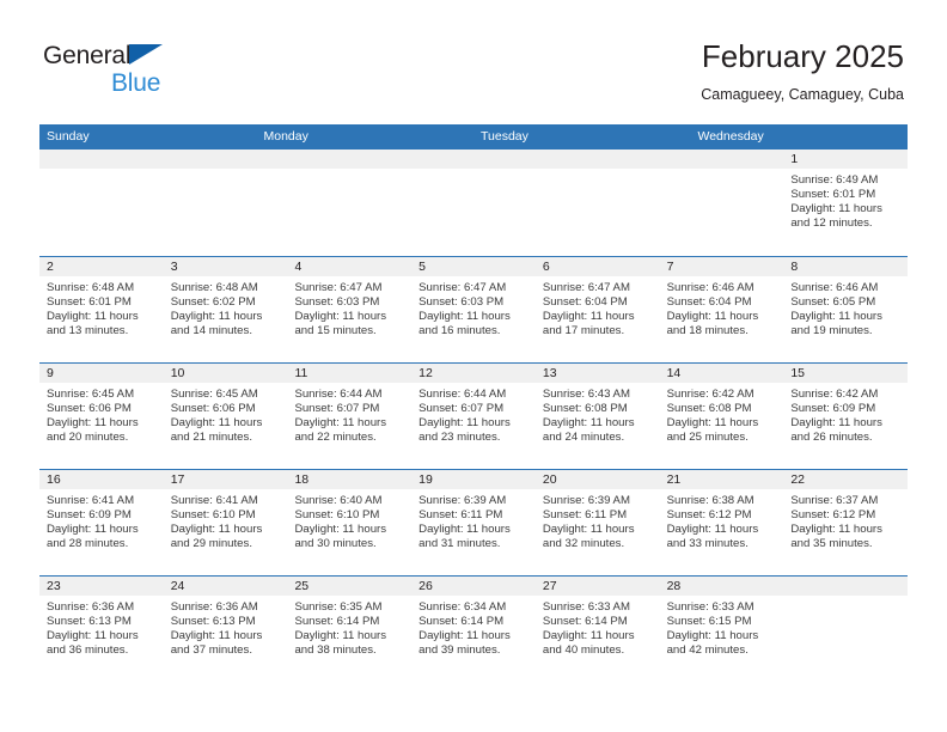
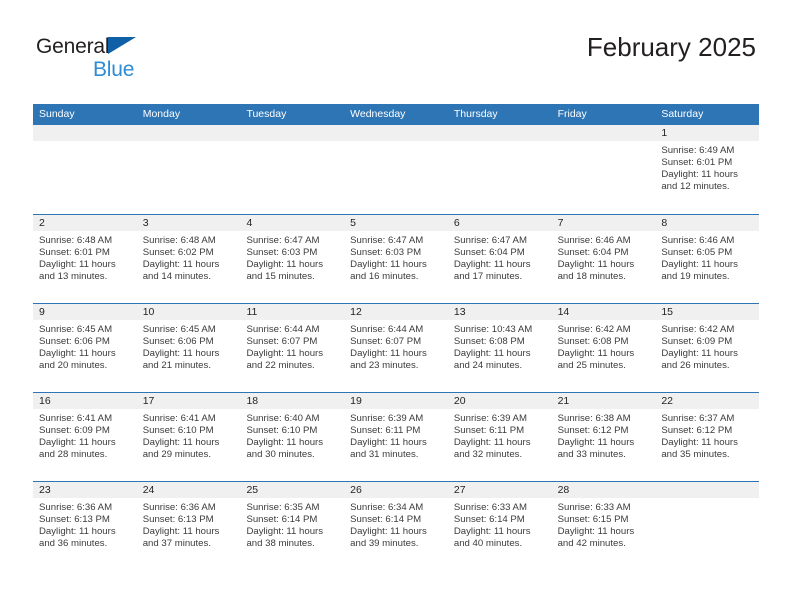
  General
  Blue
  February 2025
- Camagueey, Camaguey, Cuba
  Sunday
  Monday
  Tuesday
  Wednesday
+ Thursday
+ Friday
+ Saturday
  1
  Sunrise: 6:49 AM
  Sunset: 6:01 PM
  Daylight: 11 hours
  and 12 minutes.
  2
  Sunrise: 6:48 AM
  Sunset: 6:01 PM
  Daylight: 11 hours
  and 13 minutes.
  3
  Sunrise: 6:48 AM
  Sunset: 6:02 PM
  Daylight: 11 hours
  and 14 minutes.
  4
  Sunrise: 6:47 AM
  Sunset: 6:03 PM
  Daylight: 11 hours
  and 15 minutes.
  5
  Sunrise: 6:47 AM
  Sunset: 6:03 PM
  Daylight: 11 hours
  and 16 minutes.
  6
  Sunrise: 6:47 AM
  Sunset: 6:04 PM
  Daylight: 11 hours
  and 17 minutes.
  7
  Sunrise: 6:46 AM
  Sunset: 6:04 PM
  Daylight: 11 hours
  and 18 minutes.
  8
  Sunrise: 6:46 AM
  Sunset: 6:05 PM
  Daylight: 11 hours
  and 19 minutes.
  9
  Sunrise: 6:45 AM
  Sunset: 6:06 PM
  Daylight: 11 hours
  and 20 minutes.
  10
  Sunrise: 6:45 AM
  Sunset: 6:06 PM
  Daylight: 11 hours
  and 21 minutes.
  11
  Sunrise: 6:44 AM
  Sunset: 6:07 PM
  Daylight: 11 hours
  and 22 minutes.
  12
  Sunrise: 6:44 AM
  Sunset: 6:07 PM
  Daylight: 11 hours
  and 23 minutes.
  13
- Sunrise: 6:43 AM
+ Sunrise: 10:43 AM
  Sunset: 6:08 PM
  Daylight: 11 hours
  and 24 minutes.
  14
  Sunrise: 6:42 AM
  Sunset: 6:08 PM
  Daylight: 11 hours
  and 25 minutes.
  15
  Sunrise: 6:42 AM
  Sunset: 6:09 PM
  Daylight: 11 hours
  and 26 minutes.
  16
  Sunrise: 6:41 AM
  Sunset: 6:09 PM
  Daylight: 11 hours
  and 28 minutes.
  17
  Sunrise: 6:41 AM
  Sunset: 6:10 PM
  Daylight: 11 hours
  and 29 minutes.
  18
  Sunrise: 6:40 AM
  Sunset: 6:10 PM
  Daylight: 11 hours
  and 30 minutes.
  19
  Sunrise: 6:39 AM
  Sunset: 6:11 PM
  Daylight: 11 hours
  and 31 minutes.
  20
  Sunrise: 6:39 AM
  Sunset: 6:11 PM
  Daylight: 11 hours
  and 32 minutes.
  21
  Sunrise: 6:38 AM
  Sunset: 6:12 PM
  Daylight: 11 hours
  and 33 minutes.
  22
  Sunrise: 6:37 AM
  Sunset: 6:12 PM
  Daylight: 11 hours
  and 35 minutes.
  23
  Sunrise: 6:36 AM
  Sunset: 6:13 PM
  Daylight: 11 hours
  and 36 minutes.
  24
  Sunrise: 6:36 AM
  Sunset: 6:13 PM
  Daylight: 11 hours
  and 37 minutes.
  25
  Sunrise: 6:35 AM
  Sunset: 6:14 PM
  Daylight: 11 hours
  and 38 minutes.
  26
  Sunrise: 6:34 AM
  Sunset: 6:14 PM
  Daylight: 11 hours
  and 39 minutes.
  27
  Sunrise: 6:33 AM
  Sunset: 6:14 PM
  Daylight: 11 hours
  and 40 minutes.
  28
  Sunrise: 6:33 AM
  Sunset: 6:15 PM
  Daylight: 11 hours
  and 42 minutes.
